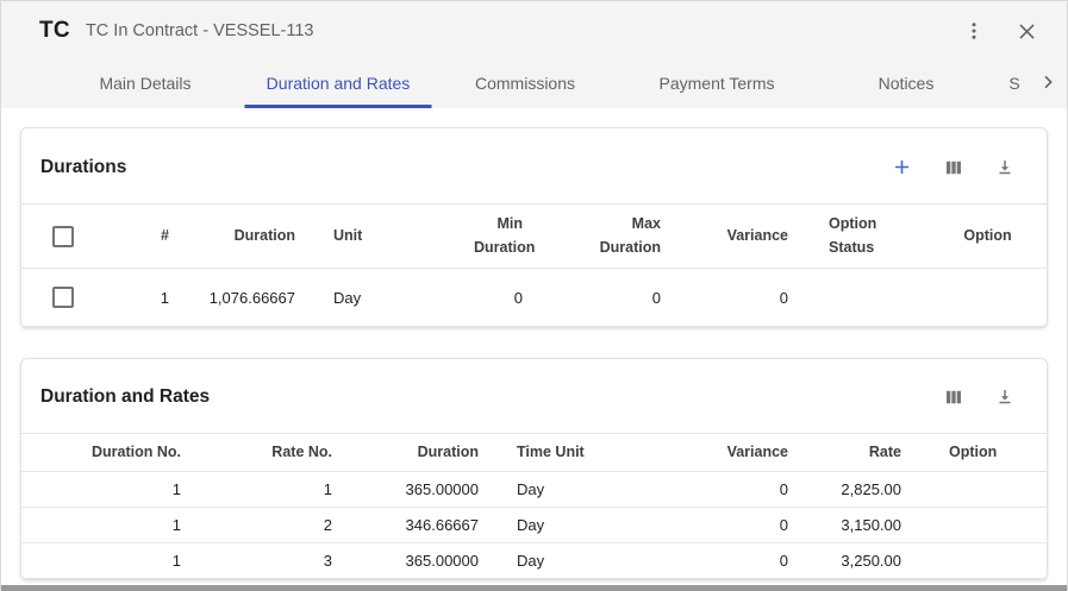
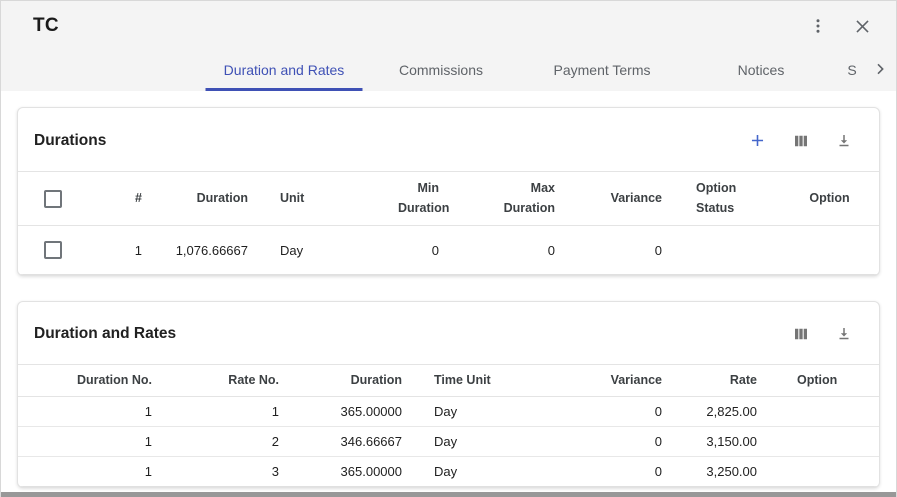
  TC
- TC In Contract - VESSEL-113
- Main Details
  Duration and Rates
  Commissions
  Payment Terms
  Notices
  S
  Durations
  	#	Duration	Unit	Min Duration	Max Duration	Variance	Option Status	Option
  	1	1,076.66667	Day	0	0	0
  Duration and Rates
  Duration No.	Rate No.	Duration	Time Unit	Variance	Rate	Option
  1	1	365.00000	Day	0	2,825.00
  1	2	346.66667	Day	0	3,150.00
  1	3	365.00000	Day	0	3,250.00
